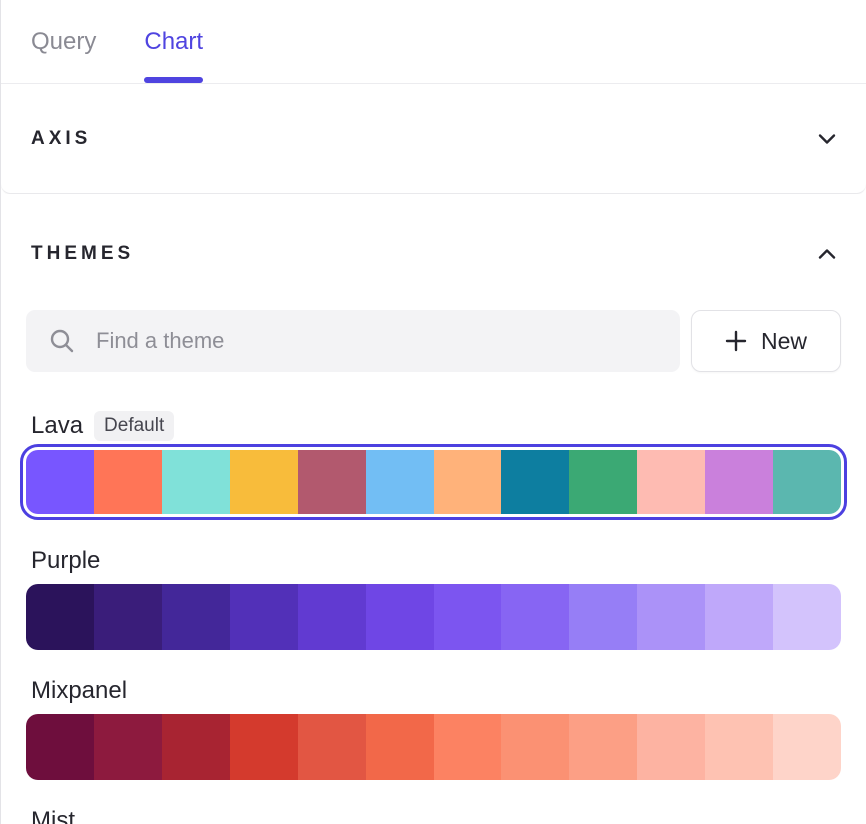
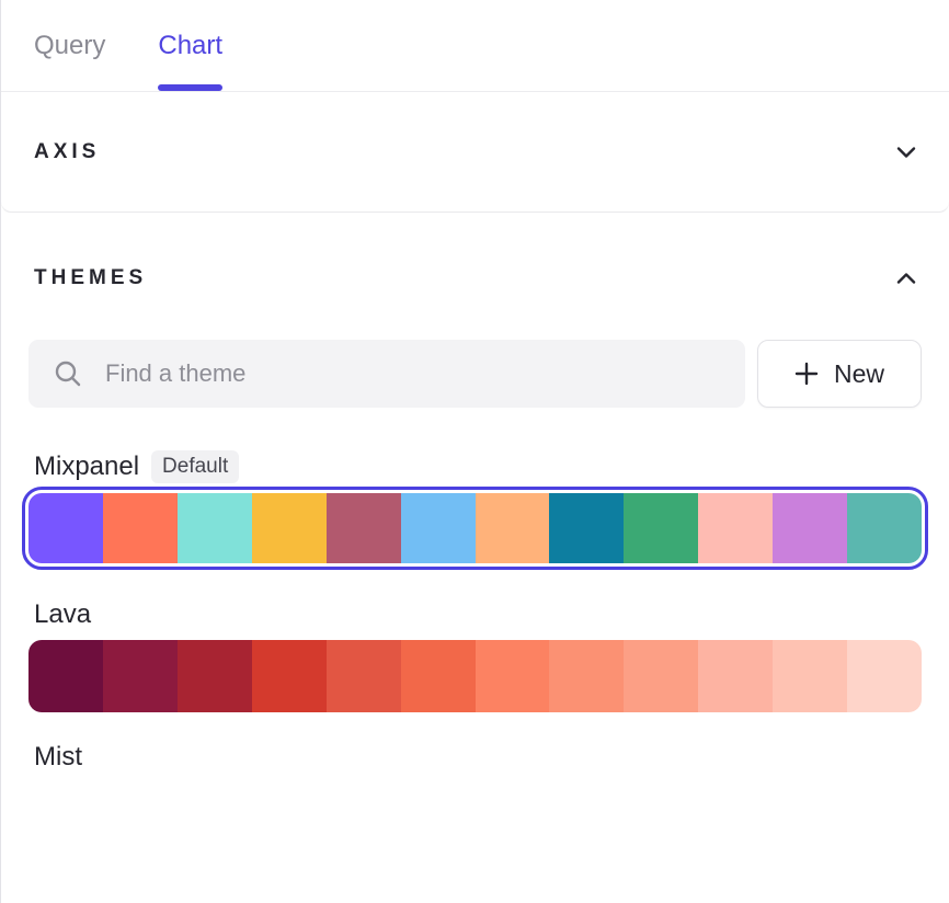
  Query
  Chart
  AXIS
  THEMES
  Find a theme
  New
- Lava
+ Mixpanel
  Default
- Purple
- Mixpanel
+ Lava
  Mist
